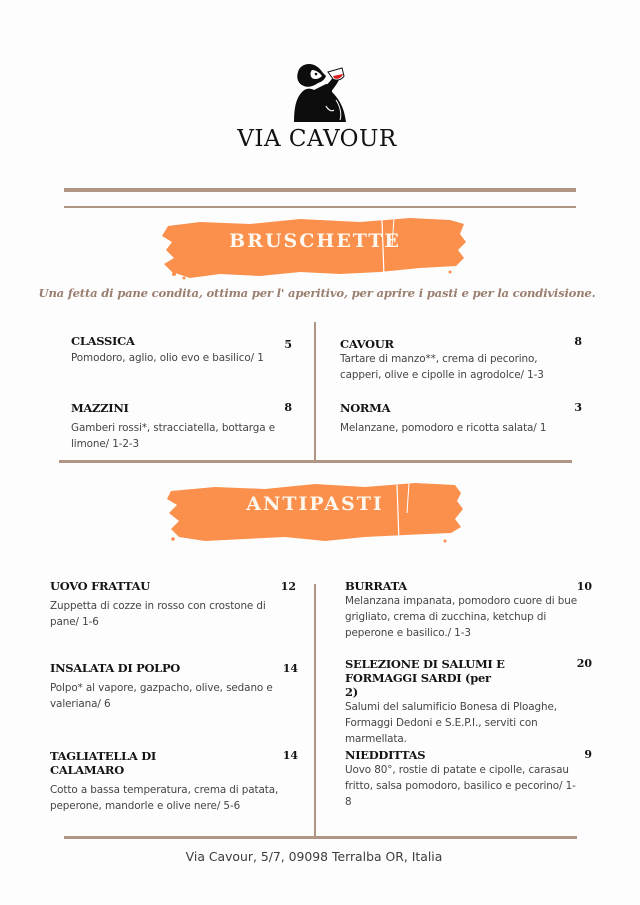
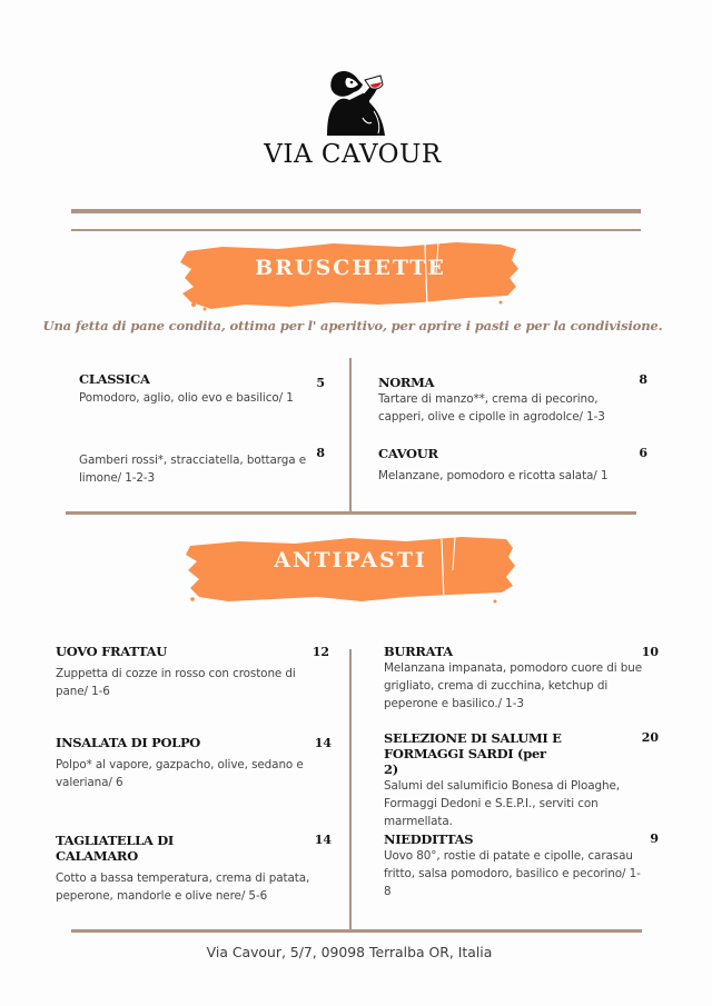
  VIA CAVOUR
  BRUSCHETTE
  Una fetta di pane condita, ottima per l' aperitivo, per aprire i pasti e per la condivisione.
  CLASSICA
  Pomodoro, aglio, olio evo e basilico/ 1
  5
- MAZZINI
  Gamberi rossi*, stracciatella, bottarga e limone/ 1-2-3
  8
- CAVOUR
+ NORMA
  Tartare di manzo**, crema di pecorino, capperi, olive e cipolle in agrodolce/ 1-3
  8
- NORMA
+ CAVOUR
  Melanzane, pomodoro e ricotta salata/ 1
- 3
+ 6
  ANTIPASTI
  UOVO FRATTAU
  Zuppetta di cozze in rosso con crostone di pane/ 1-6
  12
  INSALATA DI POLPO
  Polpo* al vapore, gazpacho, olive, sedano e valeriana/ 6
  14
  TAGLIATELLA DI CALAMARO
  Cotto a bassa temperatura, crema di patata, peperone, mandorle e olive nere/ 5-6
  14
  BURRATA
  Melanzana impanata, pomodoro cuore di bue grigliato, crema di zucchina, ketchup di peperone e basilico./ 1-3
  10
  SELEZIONE DI SALUMI E FORMAGGI SARDI (per 2)
  Salumi del salumificio Bonesa di Ploaghe, Formaggi Dedoni e S.E.P.I., serviti con marmellata.
  20
  NIEDDITTAS
  Uovo 80°, rostie di patate e cipolle, carasau fritto, salsa pomodoro, basilico e pecorino/ 1-8
  9
  Via Cavour, 5/7, 09098 Terralba OR, Italia
